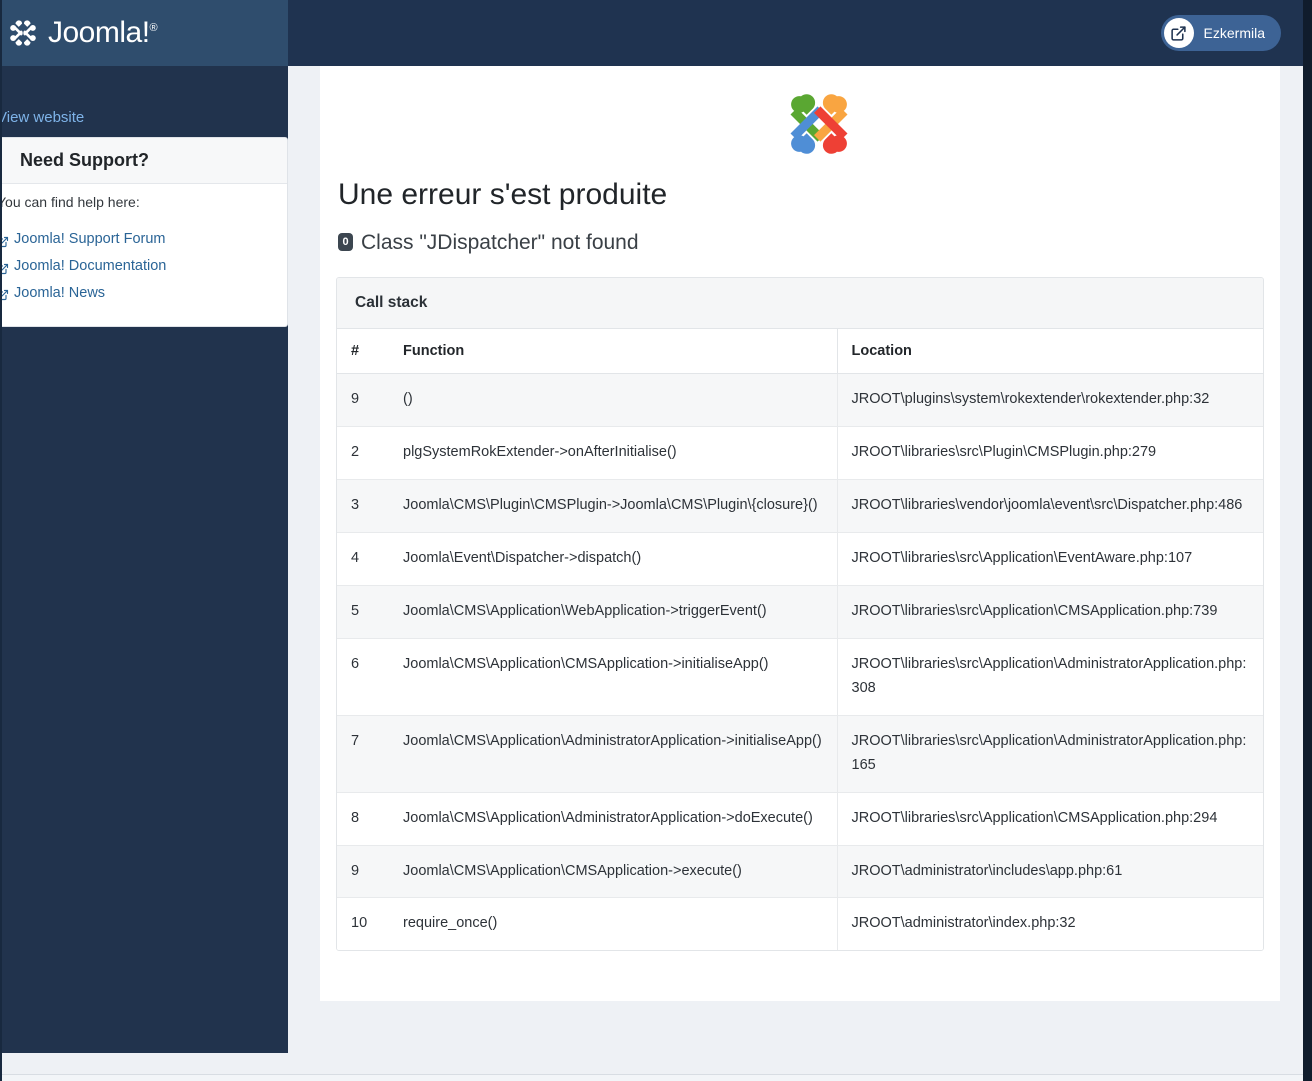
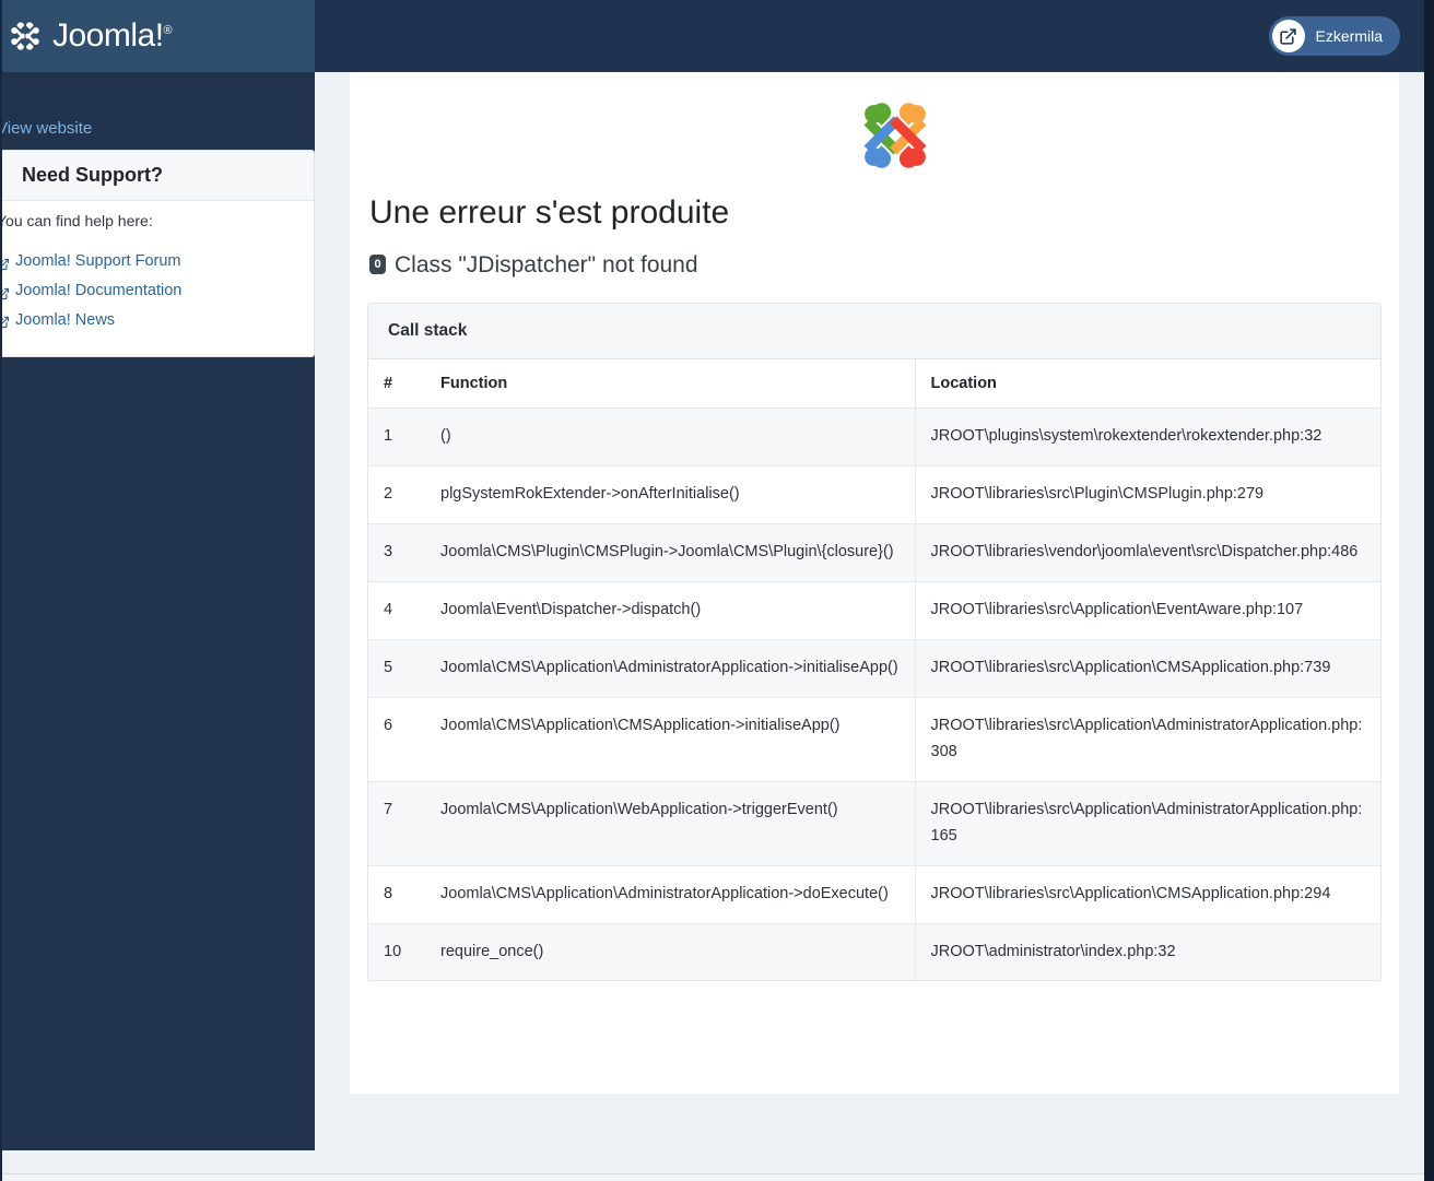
  Joomla!®
  Ezkermila
  iew website
  Need Support?
  ou can find help here:
  Joomla! Support Forum
  Joomla! Documentation
  Joomla! News
  Une erreur s'est produite
  0
  Class "JDispatcher" not found
  Call stack
  #	Function	Location
- 9	()	JROOT\plugins\system\rokextender\rokextender.php:32
+ 1	()	JROOT\plugins\system\rokextender\rokextender.php:32
  2	plgSystemRokExtender->onAfterInitialise()	JROOT\libraries\src\Plugin\CMSPlugin.php:279
  3	Joomla\CMS\Plugin\CMSPlugin->Joomla\CMS\Plugin\{closure}()	JROOT\libraries\vendor\joomla\event\src\Dispatcher.php:486
  4	Joomla\Event\Dispatcher->dispatch()	JROOT\libraries\src\Application\EventAware.php:107
- 5	Joomla\CMS\Application\WebApplication->triggerEvent()	JROOT\libraries\src\Application\CMSApplication.php:739
+ 5	Joomla\CMS\Application\AdministratorApplication->initialiseApp()	JROOT\libraries\src\Application\CMSApplication.php:739
  6	Joomla\CMS\Application\CMSApplication->initialiseApp()	JROOT\libraries\src\Application\AdministratorApplication.php:308
- 7	Joomla\CMS\Application\AdministratorApplication->initialiseApp()	JROOT\libraries\src\Application\AdministratorApplication.php:165
+ 7	Joomla\CMS\Application\WebApplication->triggerEvent()	JROOT\libraries\src\Application\AdministratorApplication.php:165
  8	Joomla\CMS\Application\AdministratorApplication->doExecute()	JROOT\libraries\src\Application\CMSApplication.php:294
- 9	Joomla\CMS\Application\CMSApplication->execute()	JROOT\administrator\includes\app.php:61
  10	require_once()	JROOT\administrator\index.php:32
